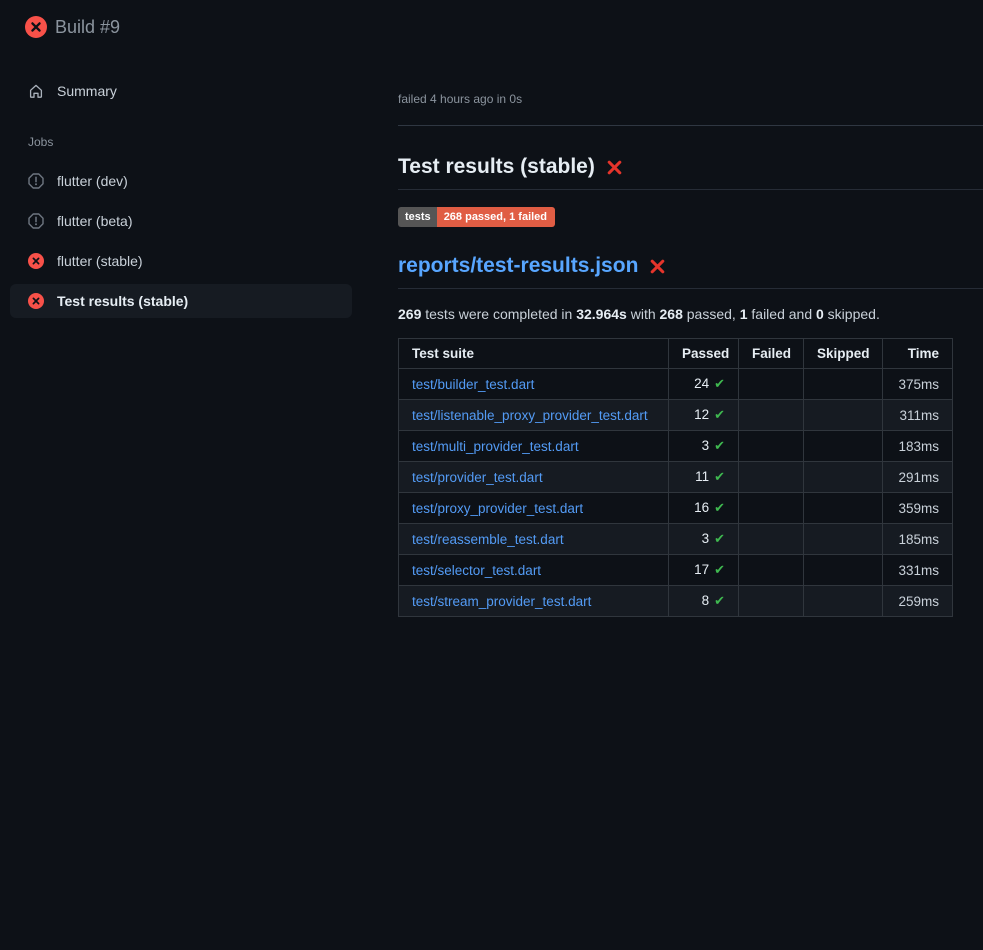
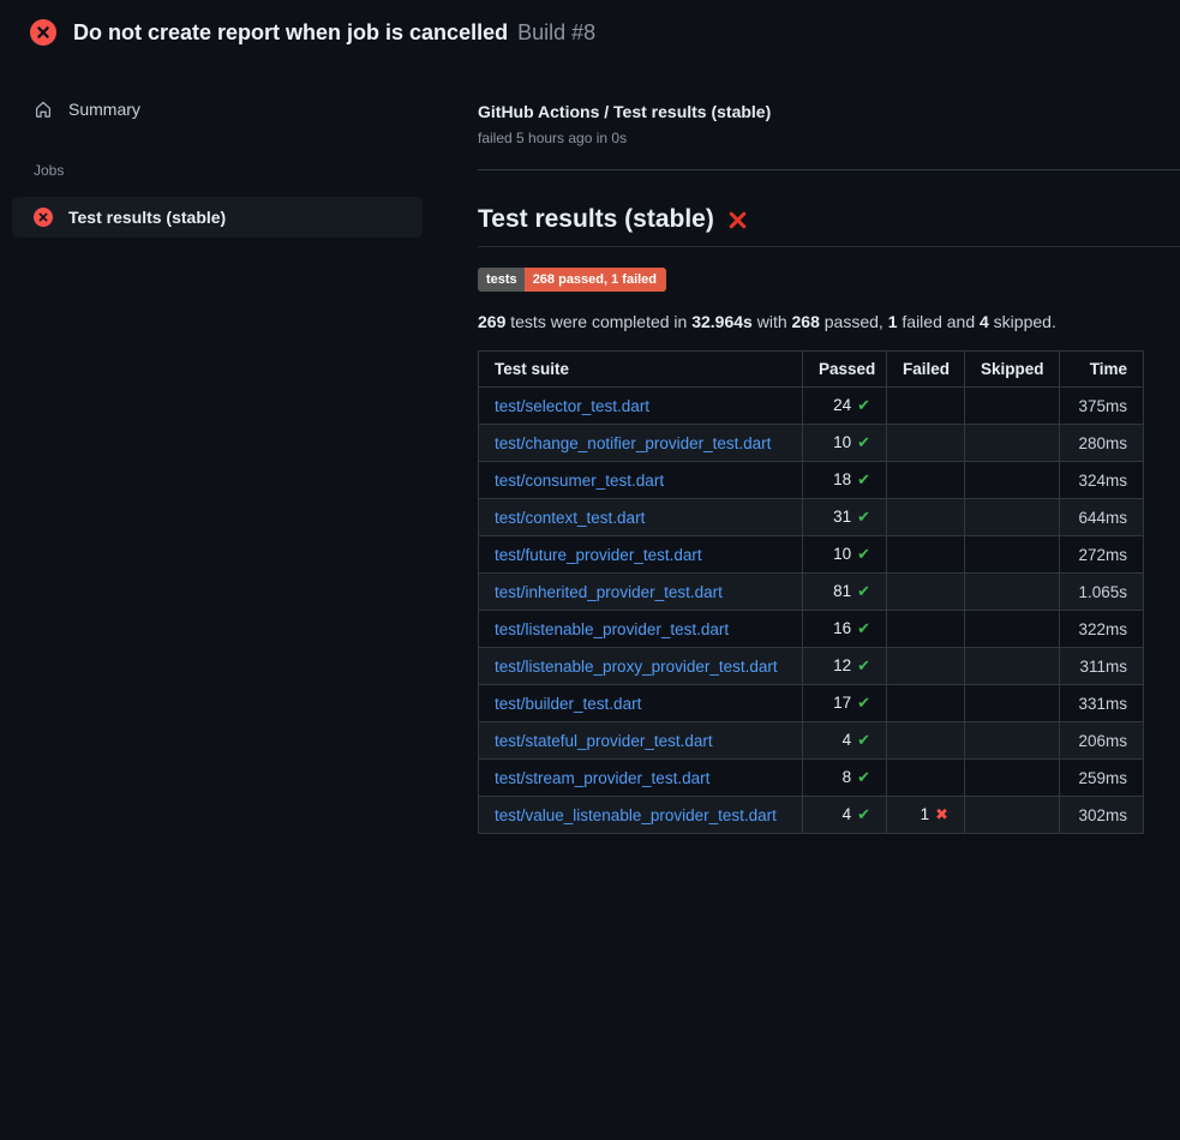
+ Do not create report when job is cancelled
- Build #9
+ Build #8
  Summary
  Jobs
- flutter (dev)
- flutter (beta)
- flutter (stable)
  Test results (stable)
+ GitHub Actions / Test results (stable)
- failed 4 hours ago in 0s
+ failed 5 hours ago in 0s
  Test results (stable)
  tests
  268 passed, 1 failed
- reports/test-results.json
- 269 tests were completed in 32.964s with 268 passed, 1 failed and 0 skipped.
+ 269 tests were completed in 32.964s with 268 passed, 1 failed and 4 skipped.
  Test suite	Passed	Failed	Skipped	Time
- test/builder_test.dart	24 ✔			375ms
+ test/selector_test.dart	24 ✔			375ms
+ test/change_notifier_provider_test.dart	10 ✔			280ms
+ test/consumer_test.dart	18 ✔			324ms
+ test/context_test.dart	31 ✔			644ms
+ test/future_provider_test.dart	10 ✔			272ms
+ test/inherited_provider_test.dart	81 ✔			1.065s
+ test/listenable_provider_test.dart	16 ✔			322ms
  test/listenable_proxy_provider_test.dart	12 ✔			311ms
- test/multi_provider_test.dart	3 ✔			183ms
- test/provider_test.dart	11 ✔			291ms
- test/proxy_provider_test.dart	16 ✔			359ms
- test/reassemble_test.dart	3 ✔			185ms
- test/selector_test.dart	17 ✔			331ms
+ test/builder_test.dart	17 ✔			331ms
+ test/stateful_provider_test.dart	4 ✔			206ms
  test/stream_provider_test.dart	8 ✔			259ms
+ test/value_listenable_provider_test.dart	4 ✔	1 ✖		302ms
